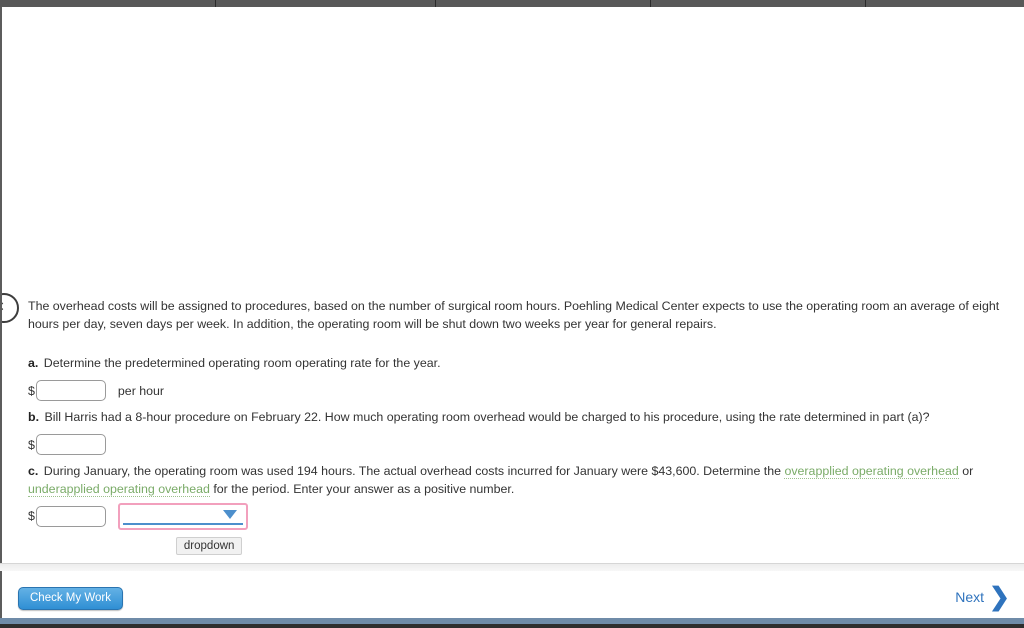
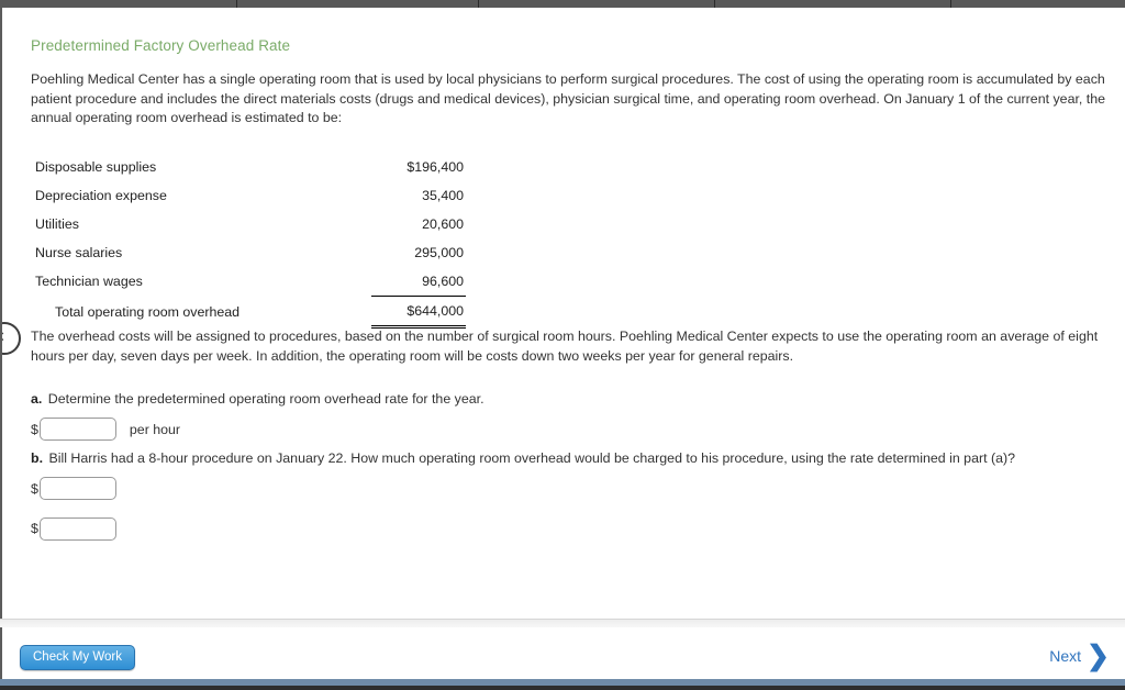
+ Predetermined Factory Overhead Rate
+ Poehling Medical Center has a single operating room that is used by local physicians to perform surgical procedures. The cost of using the operating room is accumulated by each patient procedure and includes the direct materials costs (drugs and medical devices), physician surgical time, and operating room overhead. On January 1 of the current year, the annual operating room overhead is estimated to be:
+ Disposable supplies	$196,400
+ Depreciation expense	35,400
+ Utilities	20,600
+ Nurse salaries	295,000
+ Technician wages	96,600
+ Total operating room overhead	$644,000
- The overhead costs will be assigned to procedures, based on the number of surgical room hours. Poehling Medical Center expects to use the operating room an average of eight hours per day, seven days per week. In addition, the operating room will be shut down two weeks per year for general repairs.
+ The overhead costs will be assigned to procedures, based on the number of surgical room hours. Poehling Medical Center expects to use the operating room an average of eight hours per day, seven days per week. In addition, the operating room will be costs down two weeks per year for general repairs.
- a. Determine the predetermined operating room operating rate for the year.
+ a. Determine the predetermined operating room overhead rate for the year.
  $
  per hour
- b. Bill Harris had a 8-hour procedure on February 22. How much operating room overhead would be charged to his procedure, using the rate determined in part (a)?
+ b. Bill Harris had a 8-hour procedure on January 22. How much operating room overhead would be charged to his procedure, using the rate determined in part (a)?
  $
- c. During January, the operating room was used 194 hours. The actual overhead costs incurred for January were $43,600. Determine the overapplied operating overhead or underapplied operating overhead for the period. Enter your answer as a positive number.
  $
- dropdown
  Check My Work
  Next
  ❯
